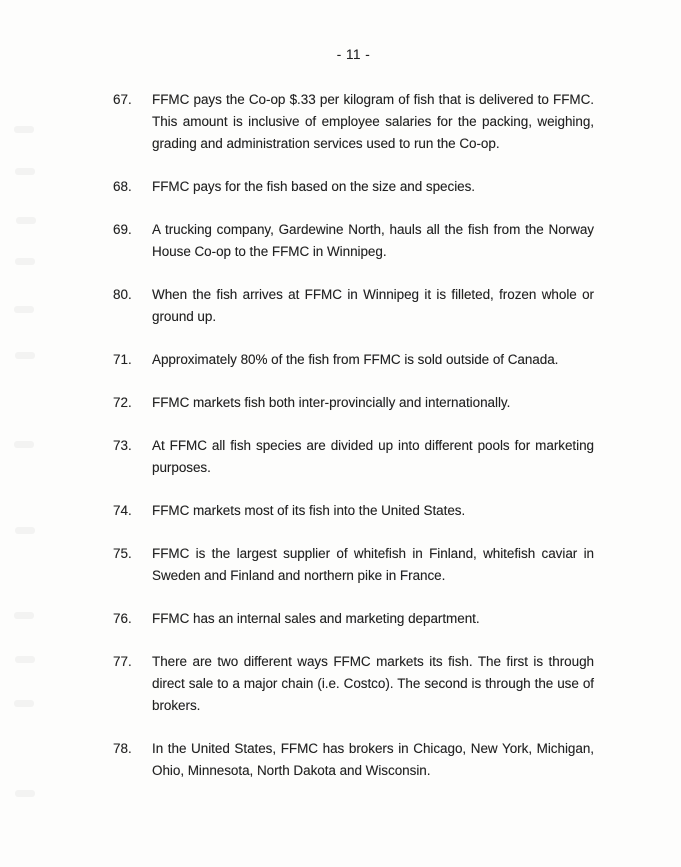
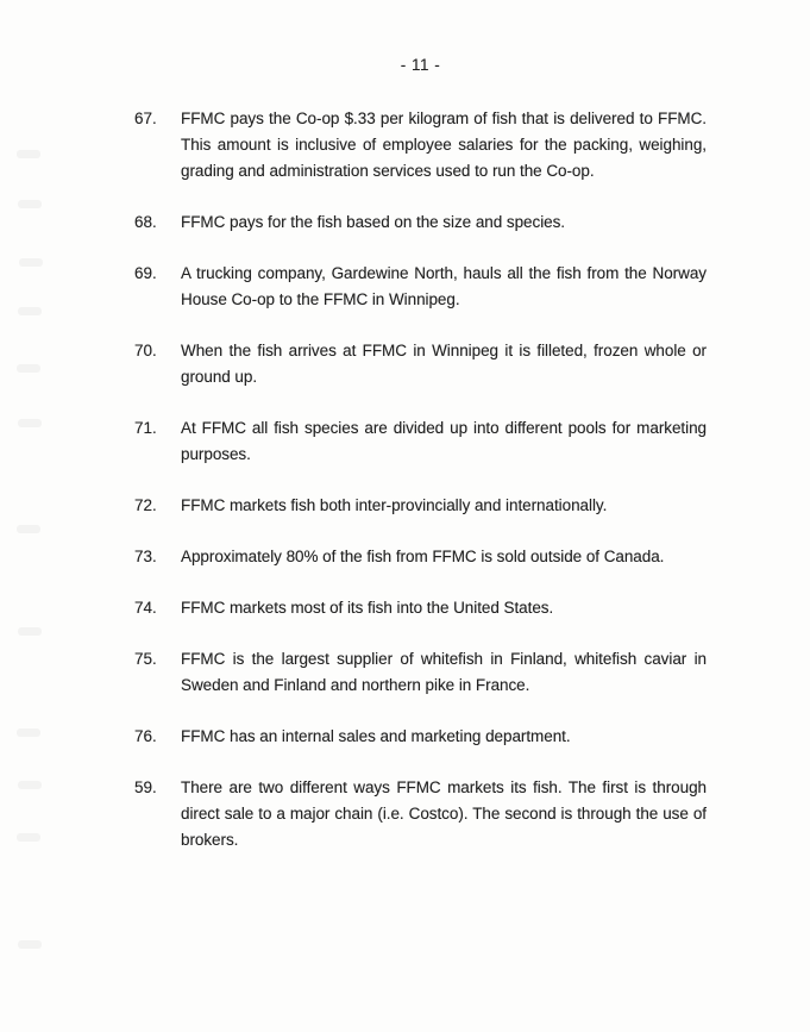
  - 11 -
  67.
  FFMC pays the Co-op $.33 per kilogram of fish that is delivered to FFMC. This amount is inclusive of employee salaries for the packing, weighing, grading and administration services used to run the Co-op.
  68.
  FFMC pays for the fish based on the size and species.
  69.
  A trucking company, Gardewine North, hauls all the fish from the Norway House Co-op to the FFMC in Winnipeg.
- 80.
+ 70.
  When the fish arrives at FFMC in Winnipeg it is filleted, frozen whole or ground up.
  71.
- Approximately 80% of the fish from FFMC is sold outside of Canada.
+ At FFMC all fish species are divided up into different pools for marketing purposes.
  72.
  FFMC markets fish both inter-provincially and internationally.
  73.
- At FFMC all fish species are divided up into different pools for marketing purposes.
+ Approximately 80% of the fish from FFMC is sold outside of Canada.
  74.
  FFMC markets most of its fish into the United States.
  75.
  FFMC is the largest supplier of whitefish in Finland, whitefish caviar in Sweden and Finland and northern pike in France.
  76.
  FFMC has an internal sales and marketing department.
- 77.
+ 59.
  There are two different ways FFMC markets its fish. The first is through direct sale to a major chain (i.e. Costco). The second is through the use of brokers.
- 78.
- In the United States, FFMC has brokers in Chicago, New York, Michigan, Ohio, Minnesota, North Dakota and Wisconsin.
